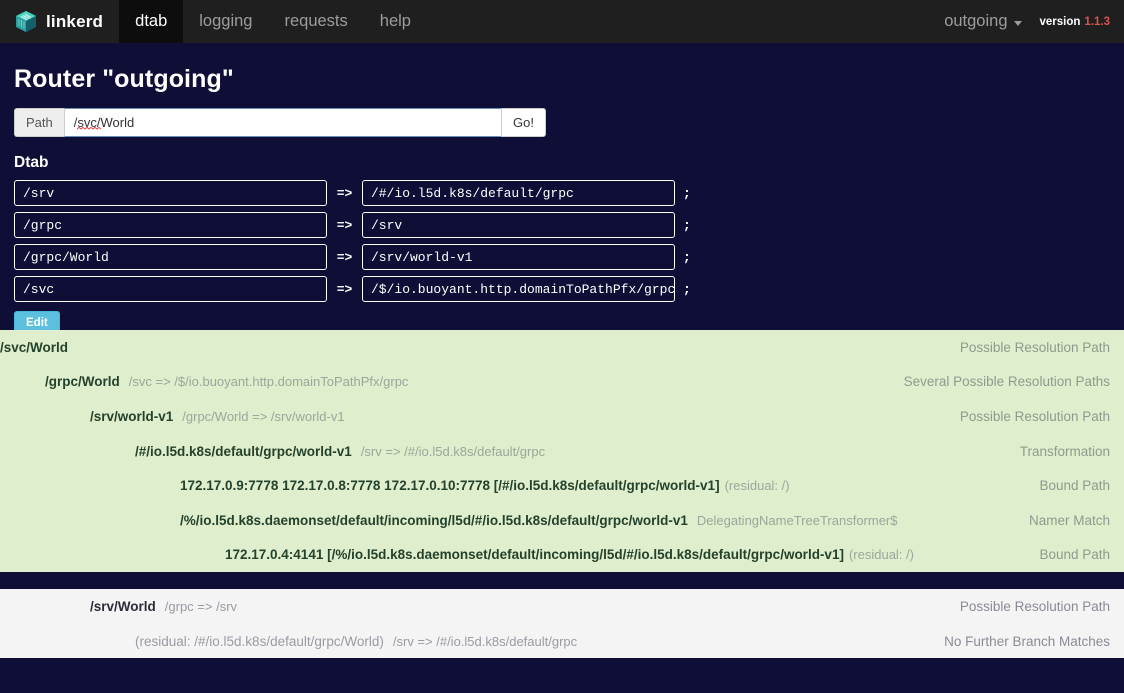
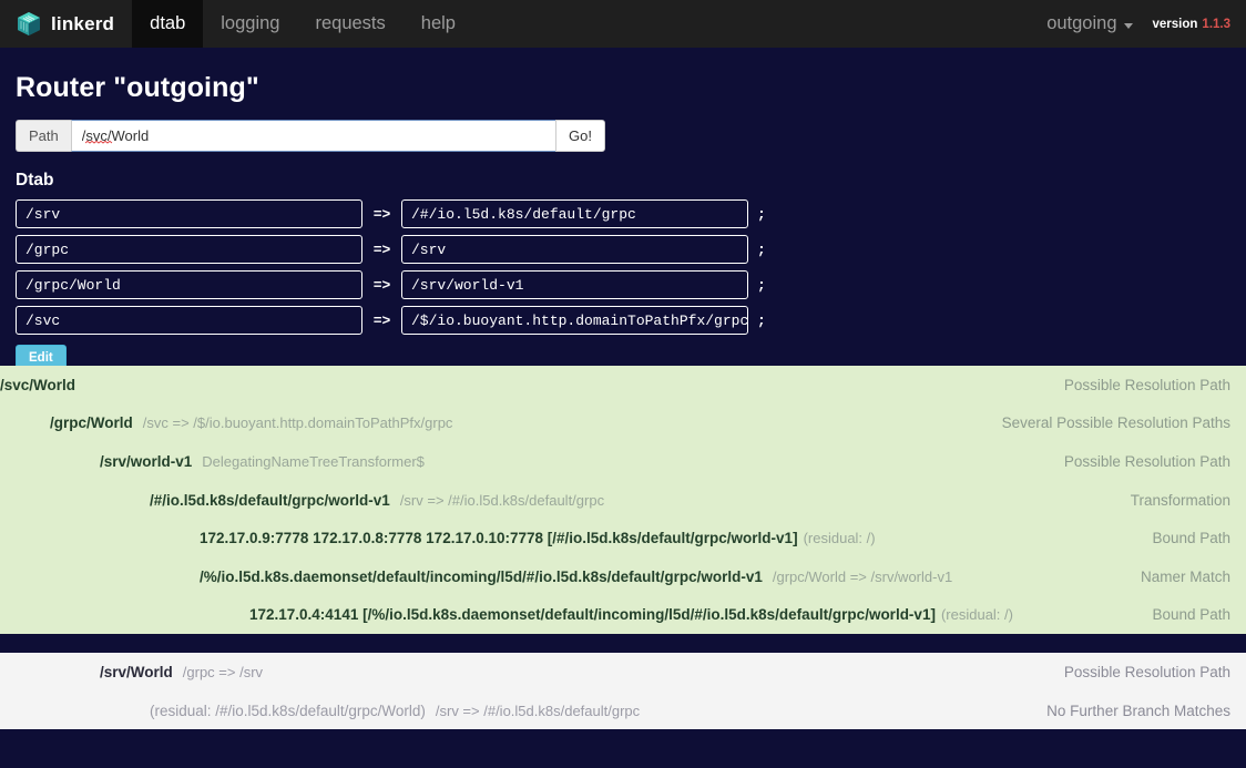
  linkerd
  dtab
  logging
  requests
  help
  outgoing
  version
  1.1.3
  Router "outgoing"
  Path
  /svc/World
  Go!
  Dtab
  /srv
  =>
  /#/io.l5d.k8s/default/grpc
  ;
  /grpc
  =>
  /srv
  ;
  /grpc/World
  =>
  /srv/world-v1
  ;
  /svc
  =>
  /$/io.buoyant.http.domainToPathPfx/grpc
  ;
  Edit
  /svc/World
  Possible Resolution Path
  /grpc/World
  /svc => /$/io.buoyant.http.domainToPathPfx/grpc
  Several Possible Resolution Paths
  /srv/world-v1
- /grpc/World => /srv/world-v1
+ DelegatingNameTreeTransformer$
  Possible Resolution Path
  /#/io.l5d.k8s/default/grpc/world-v1
  /srv => /#/io.l5d.k8s/default/grpc
  Transformation
  172.17.0.9:7778 172.17.0.8:7778 172.17.0.10:7778 [/#/io.l5d.k8s/default/grpc/world-v1]
  (residual: /)
  Bound Path
  /%/io.l5d.k8s.daemonset/default/incoming/l5d/#/io.l5d.k8s/default/grpc/world-v1
- DelegatingNameTreeTransformer$
+ /grpc/World => /srv/world-v1
  Namer Match
  172.17.0.4:4141 [/%/io.l5d.k8s.daemonset/default/incoming/l5d/#/io.l5d.k8s/default/grpc/world-v1]
  (residual: /)
  Bound Path
  /srv/World
  /grpc => /srv
  Possible Resolution Path
  (residual: /#/io.l5d.k8s/default/grpc/World)
  /srv => /#/io.l5d.k8s/default/grpc
  No Further Branch Matches
